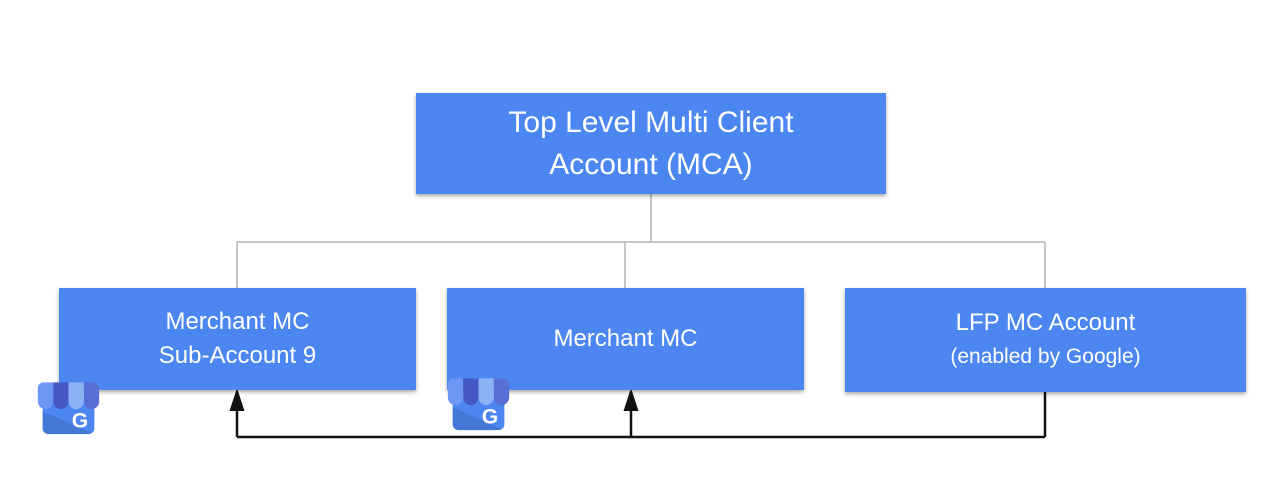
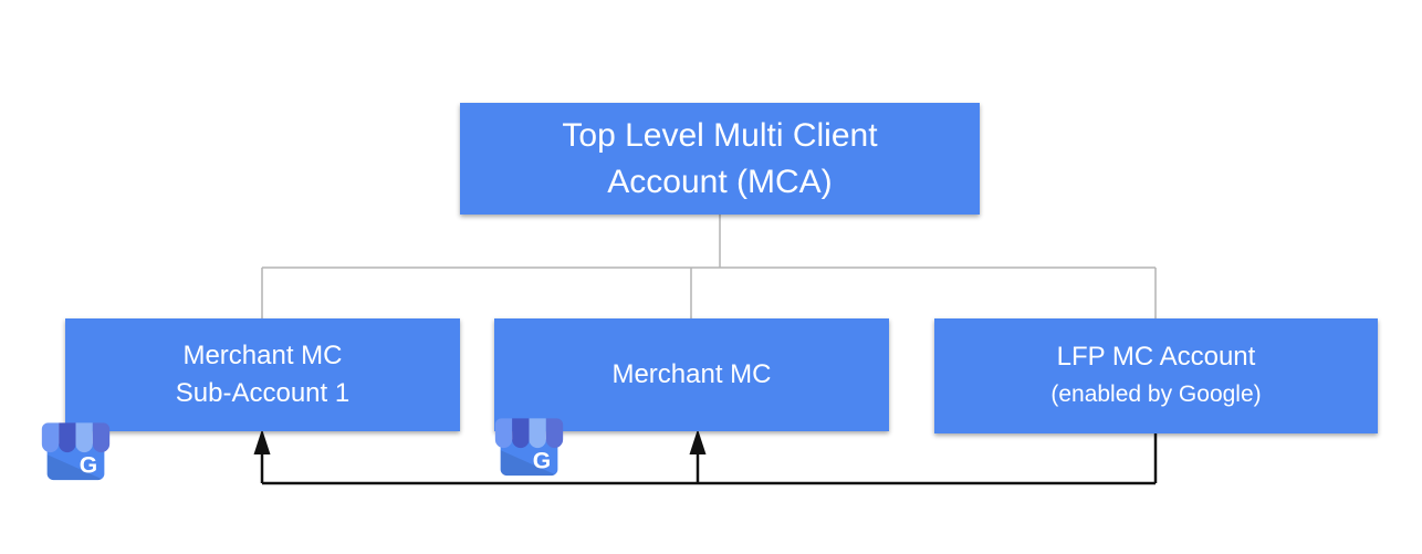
  Top Level Multi Client
  Account (MCA)
  Merchant MC
- Sub-Account 9
+ Sub-Account 1
  Merchant MC
  LFP MC Account
  (enabled by Google)
  G
  G
